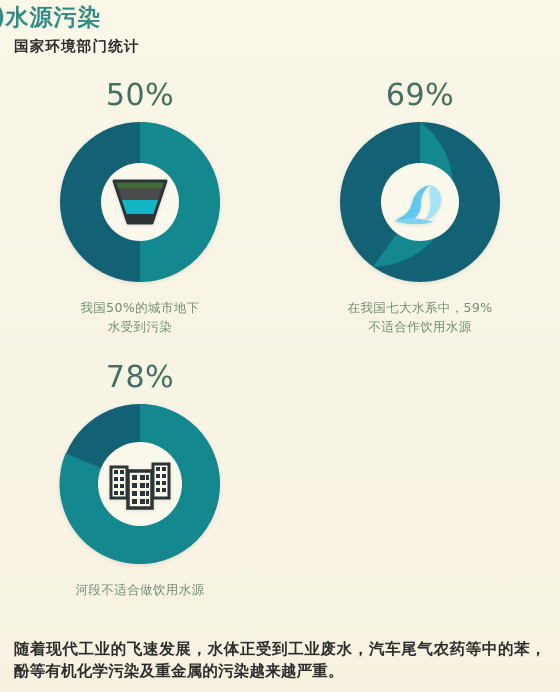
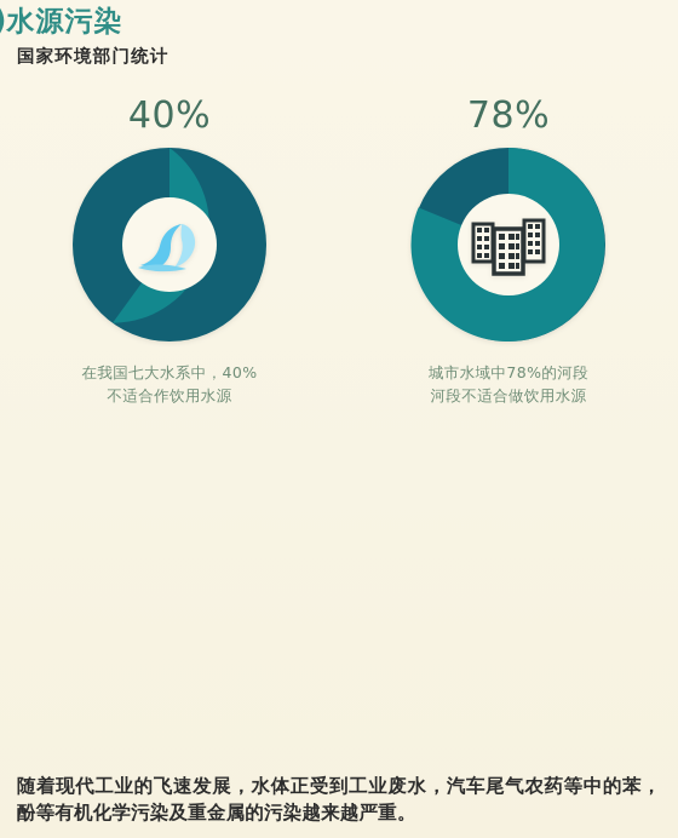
  水源污染
  国家环境部门统计
- 50%
- 我国50%的城市地下
- 水受到污染
- 69%
+ 40%
- 在我国七大水系中，59%
+ 在我国七大水系中，40%
  不适合作饮用水源
  78%
+ 城市水域中78%的河段
  河段不适合做饮用水源
  随着现代工业的飞速发展，水体正受到工业废水，汽车尾气农药等中的苯，酚等有机化学污染及重金属的污染越来越严重。
